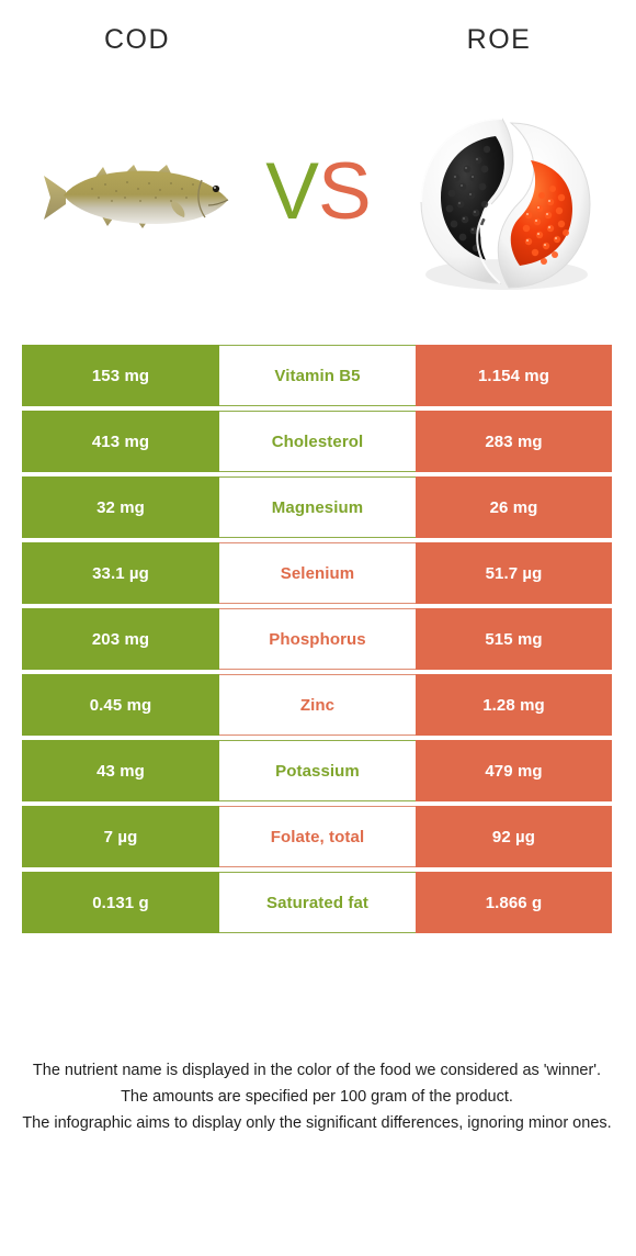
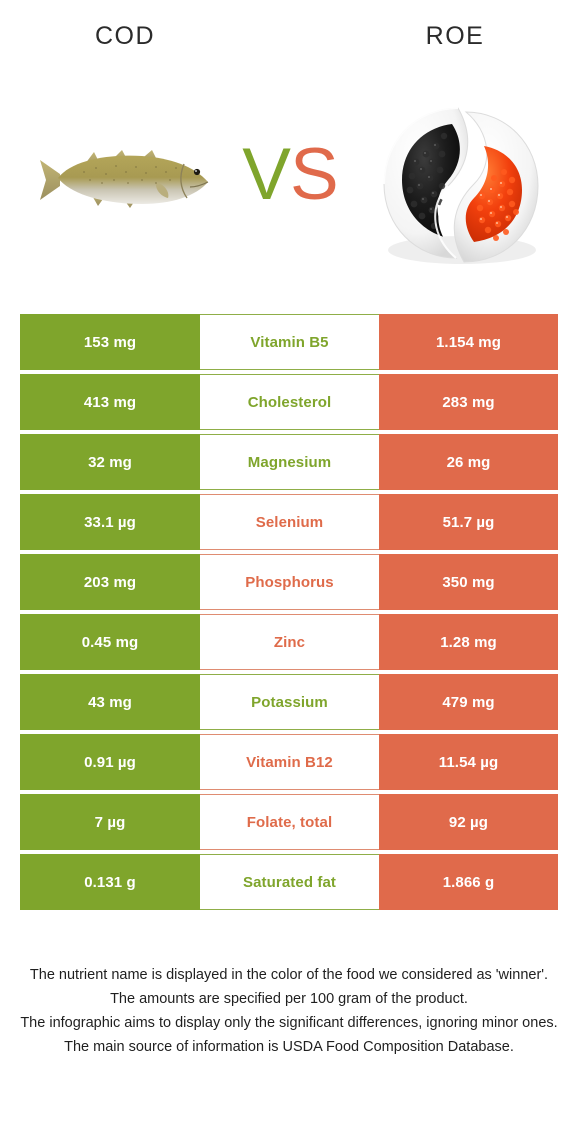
  COD
  ROE
  VS
  153 mg
  Vitamin B5
  1.154 mg
  413 mg
  Cholesterol
  283 mg
  32 mg
  Magnesium
  26 mg
  33.1 µg
  Selenium
  51.7 µg
  203 mg
  Phosphorus
- 515 mg
+ 350 mg
  0.45 mg
  Zinc
  1.28 mg
  43 mg
  Potassium
  479 mg
+ 0.91 µg
+ Vitamin B12
+ 11.54 µg
  7 µg
  Folate, total
  92 µg
  0.131 g
  Saturated fat
  1.866 g
  The nutrient name is displayed in the color of the food we considered as 'winner'.
  The amounts are specified per 100 gram of the product.
  The infographic aims to display only the significant differences, ignoring minor ones.
+ The main source of information is USDA Food Composition Database.
